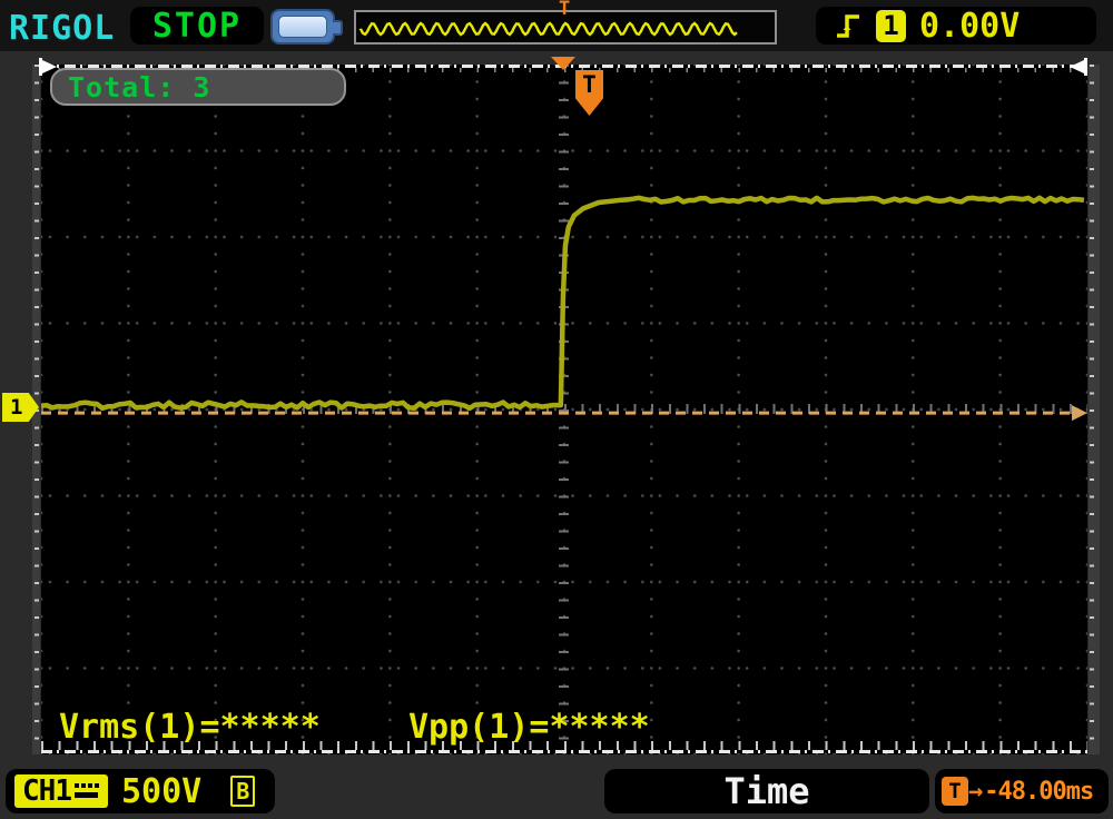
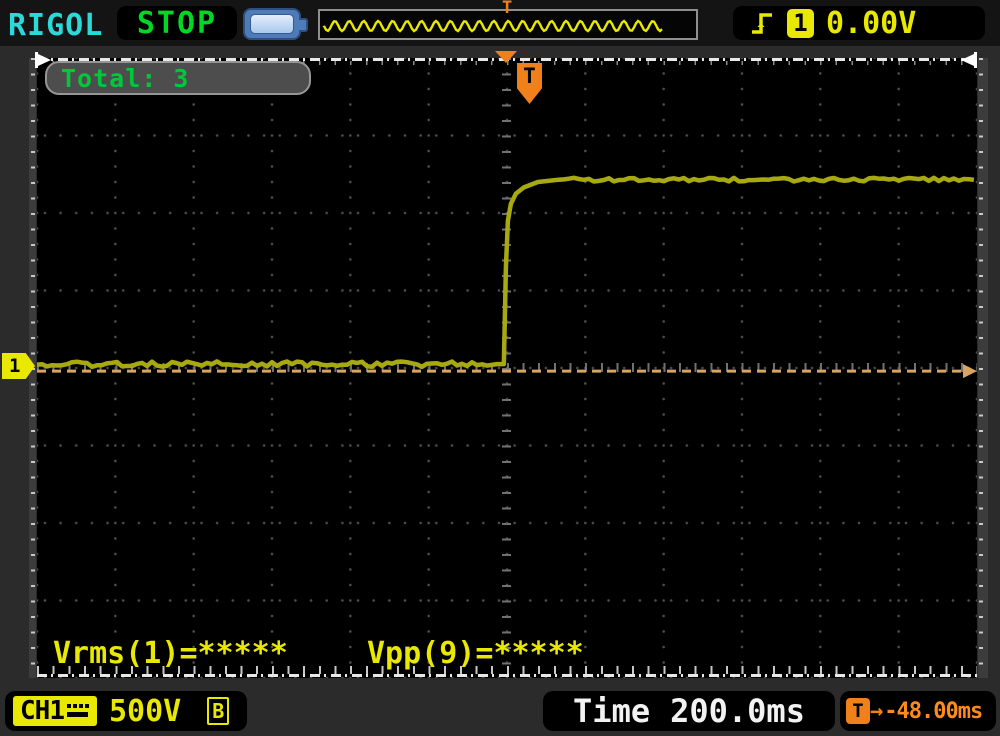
  RIGOL
  STOP
  T
  1
  0.00V
  Total: 3
  T
  Vrms(1)=*****
- Vpp(1)=*****
+ Vpp(9)=*****
  1
  CH1
  500V
  B
  Time
+ 200.0ms
  T
  →
  -48.00ms
